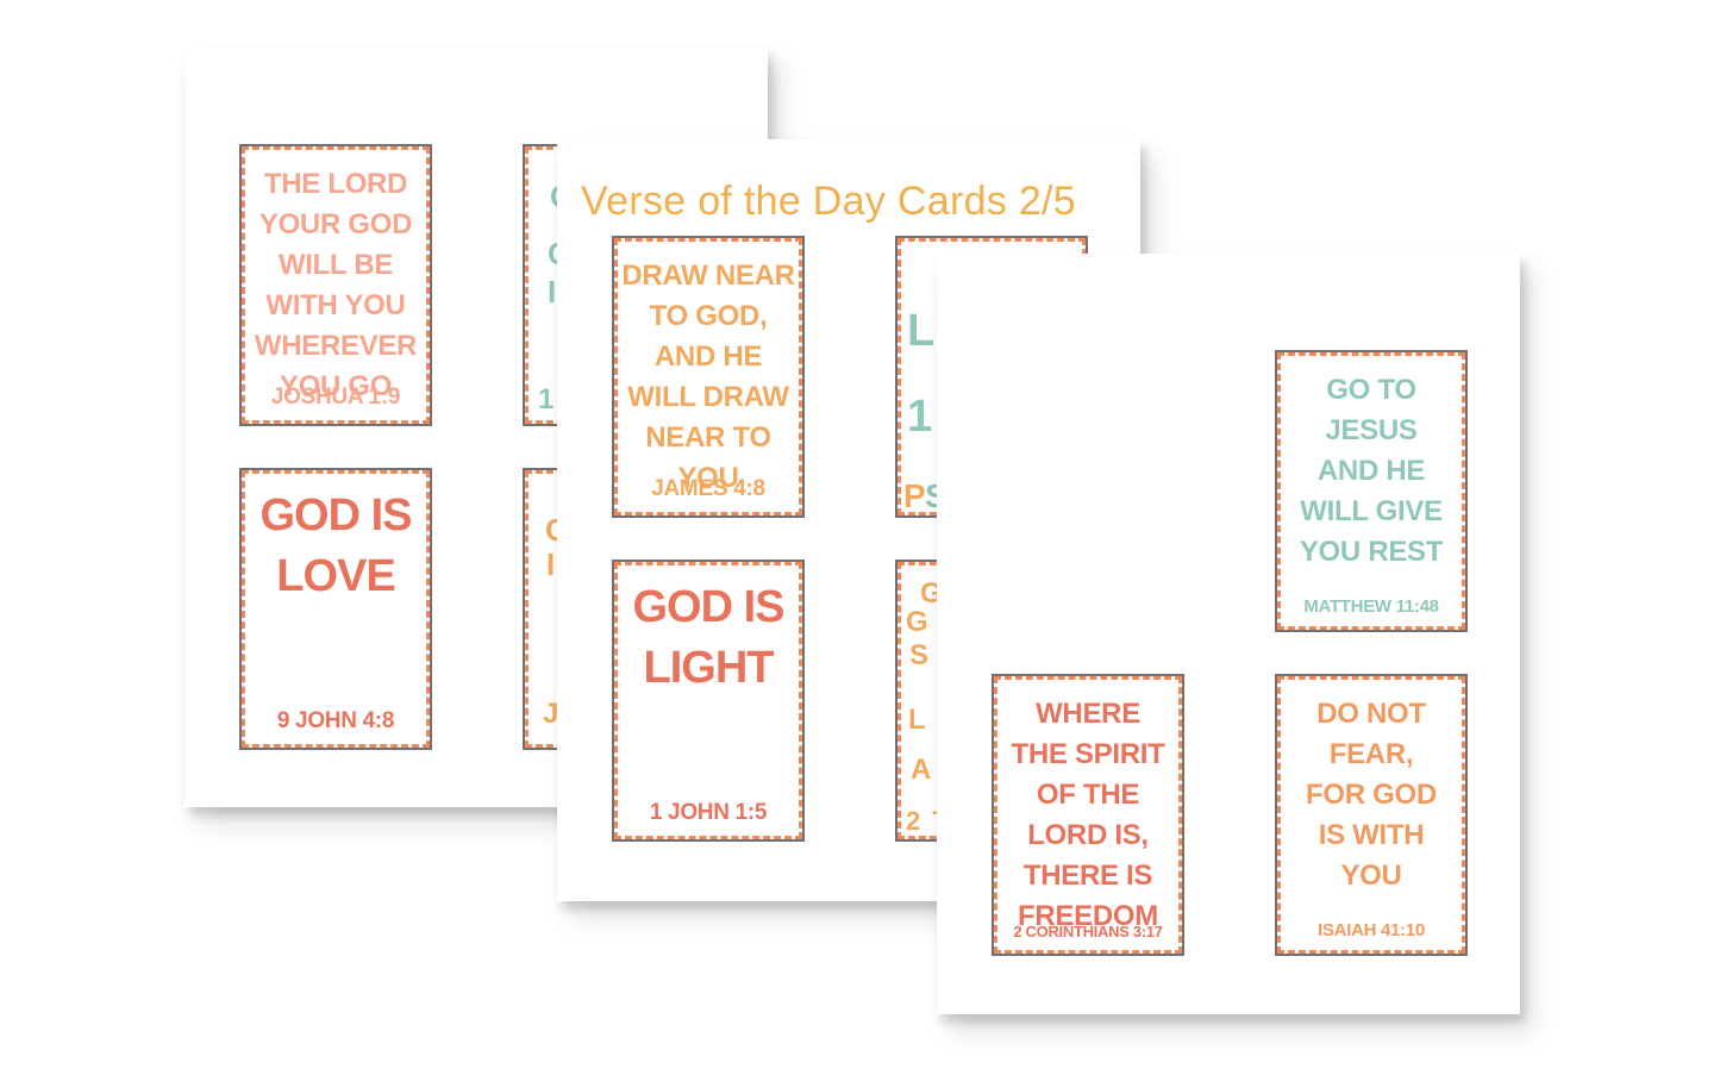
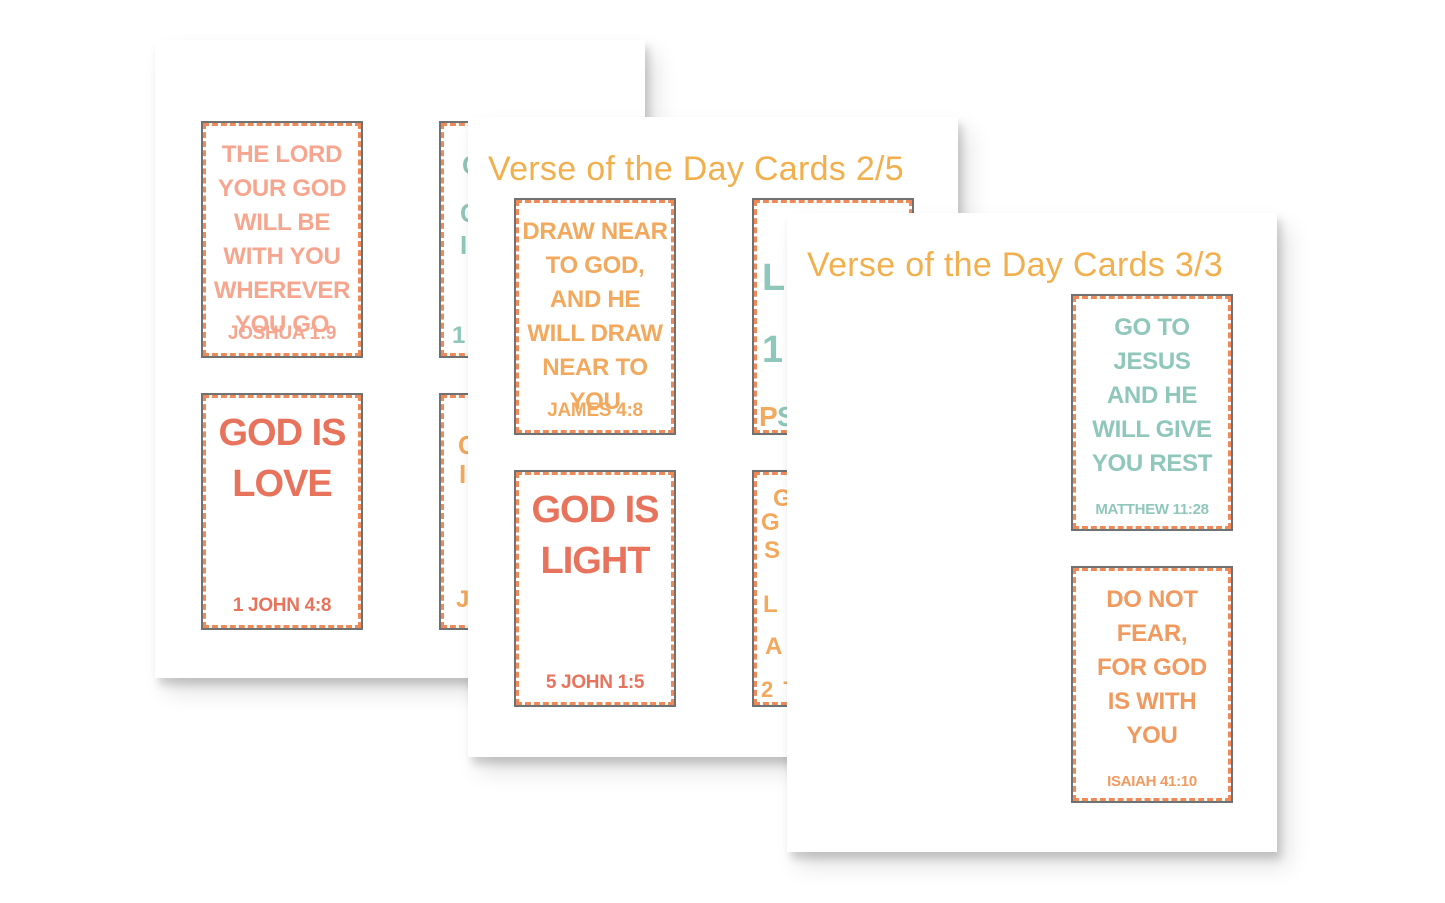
  THE LORD
  YOUR GOD
  WILL BE
  WITH YOU
  WHEREVER
  YOU GO
  JOSHUA 1:9
  GOD IS
  LOVE
- 9 JOHN 4:8
+ 1 JOHN 4:8
  I
  1
  I
  J
  Verse of the Day Cards 2/5
  DRAW NEAR
  TO GOD,
  AND HE
  WILL DRAW
  NEAR TO
  YOU
  JAMES 4:8
  GOD IS
  LIGHT
- 1 JOHN 1:5
+ 5 JOHN 1:5
  L
  1
  P
  G
  G
  S
  L
  A
+ Verse of the Day Cards 3/3
  GO TO
  JESUS
  AND HE
  WILL GIVE
  YOU REST
- MATTHEW 11:48
+ MATTHEW 11:28
- WHERE
- THE SPIRIT
- OF THE
- LORD IS,
- THERE IS
- FREEDOM
- 2 CORINTHIANS 3:17
  DO NOT
  FEAR,
  FOR GOD
  IS WITH
  YOU
  ISAIAH 41:10
